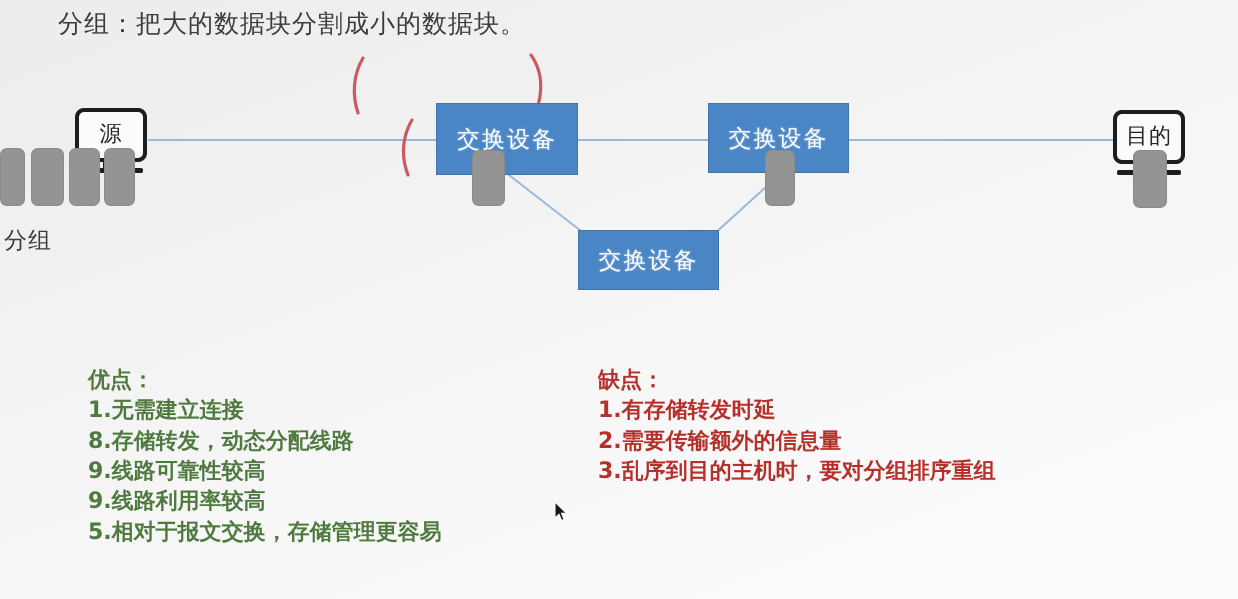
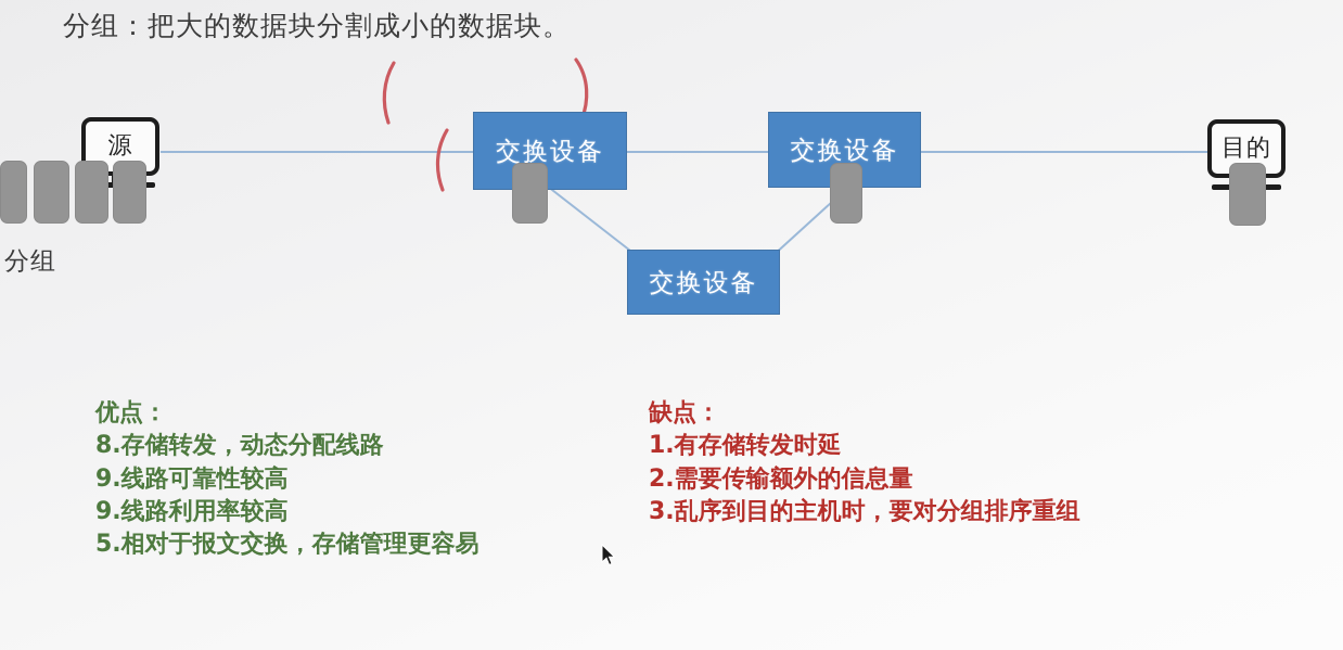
  分组：把大的数据块分割成小的数据块。
  源
  目的
  交换设备
  交换设备
  交换设备
  分组
  优点：
- 1.无需建立连接
  8.存储转发，动态分配线路
  9.线路可靠性较高
  9.线路利用率较高
  5.相对于报文交换，存储管理更容易
  缺点：
  1.有存储转发时延
  2.需要传输额外的信息量
  3.乱序到目的主机时，要对分组排序重组
